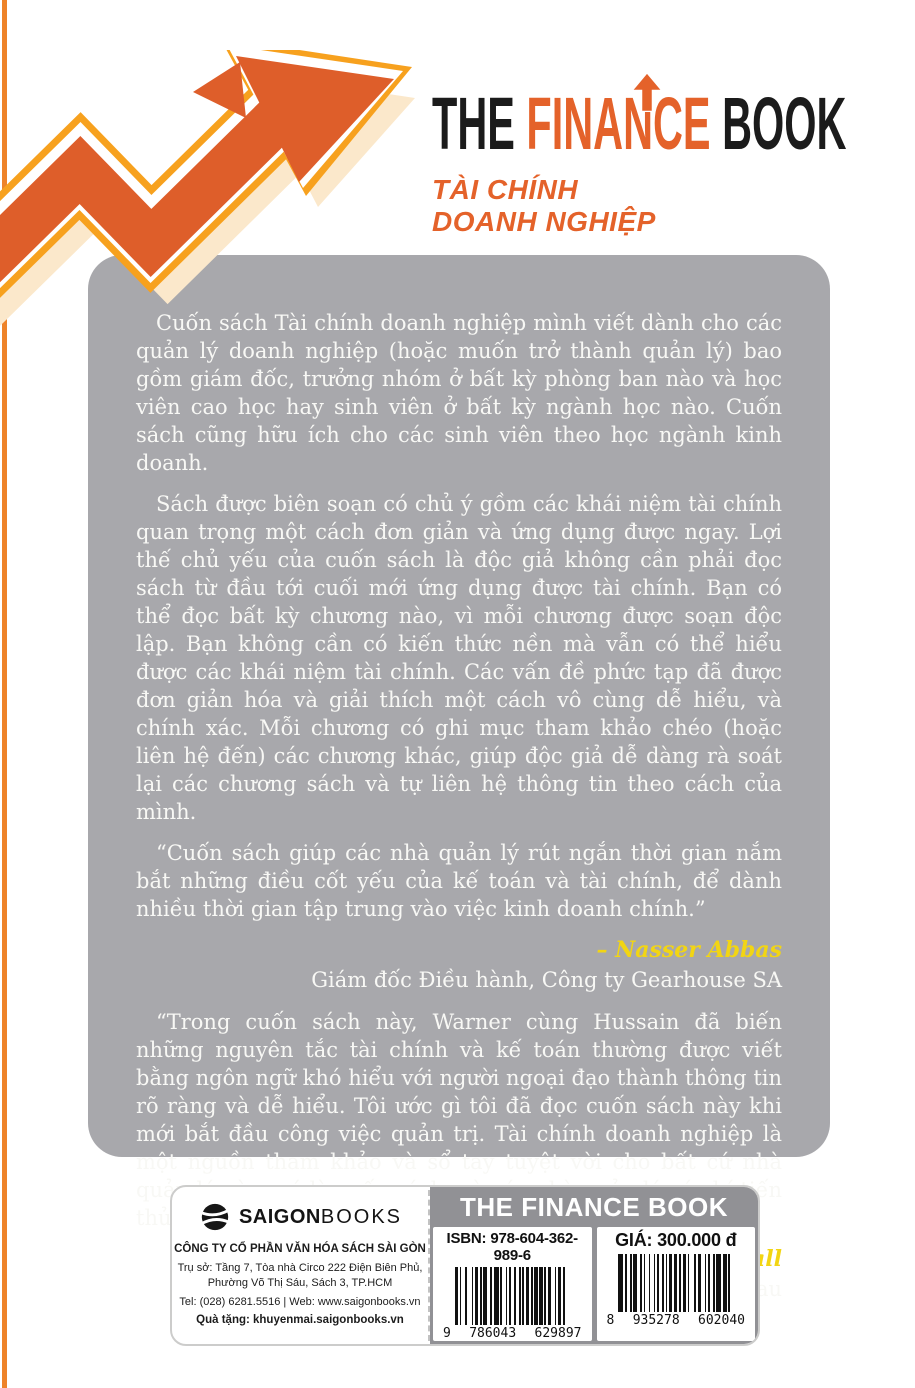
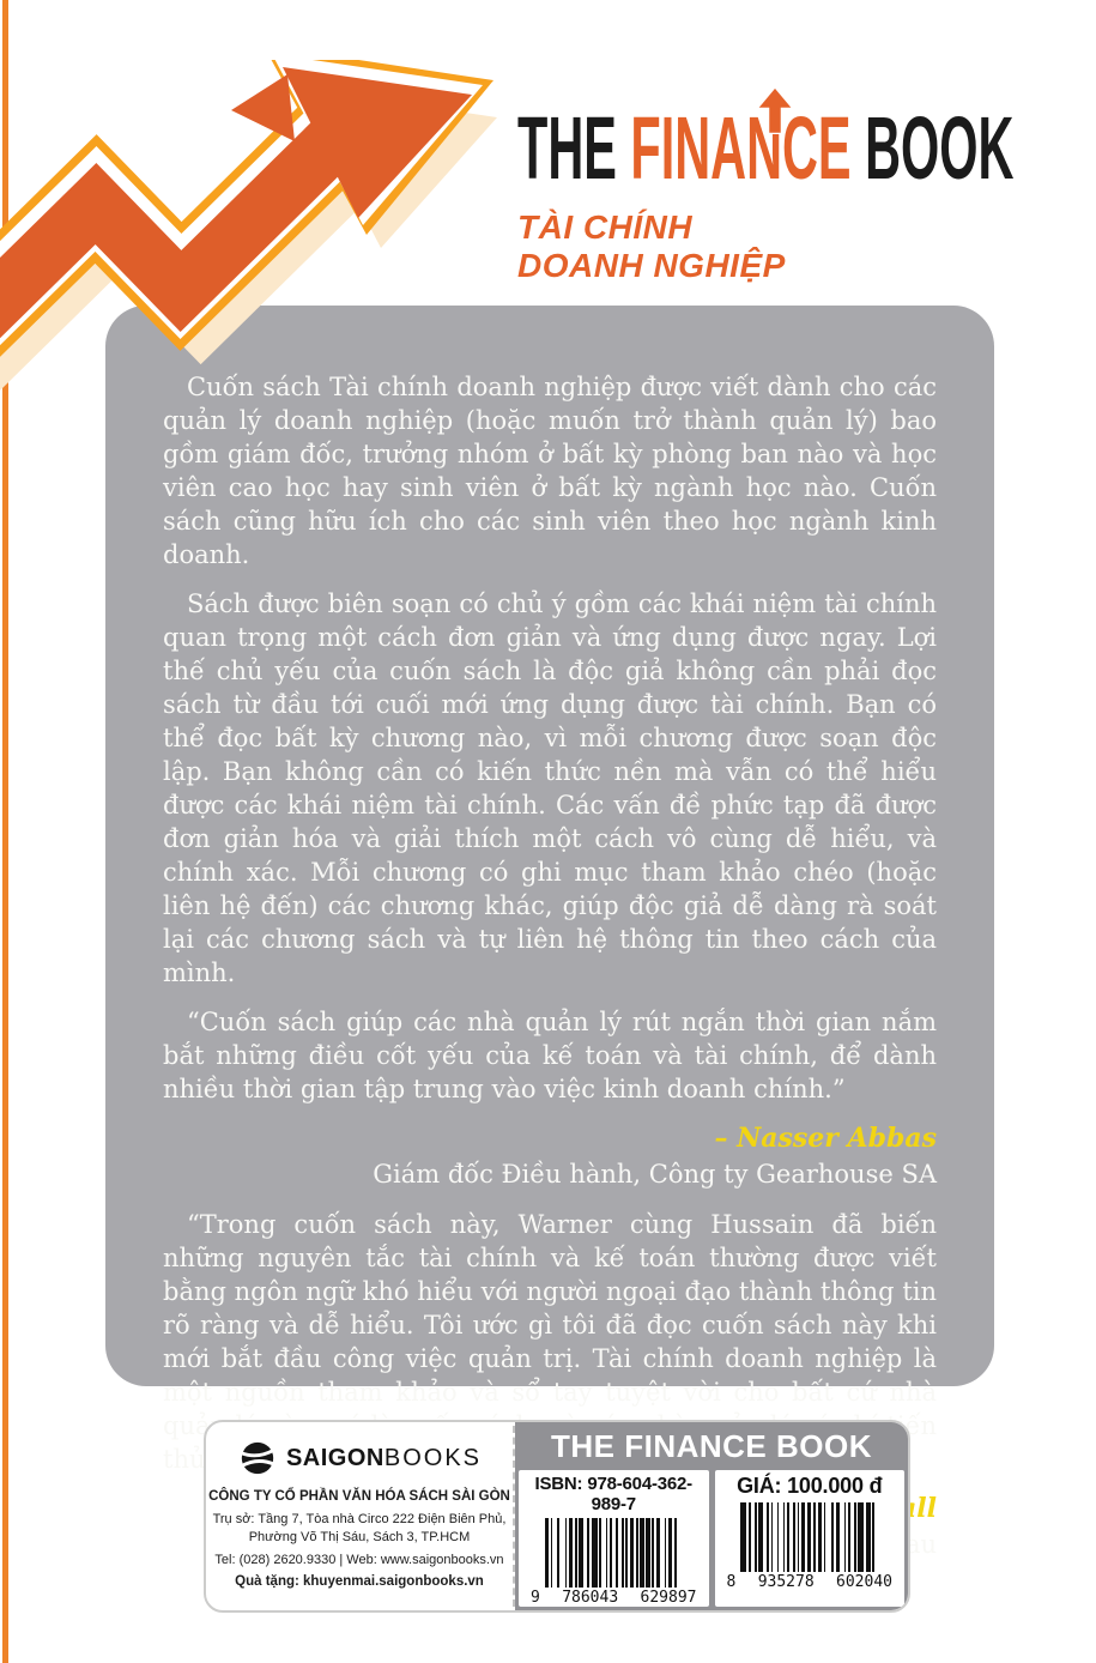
  THE FINANCE BOOK
  TÀI CHÍNH
  DOANH NGHIỆP
- Cuốn sách Tài chính doanh nghiệp mình viết dành cho các quản lý doanh nghiệp (hoặc muốn trở thành quản lý) bao gồm giám đốc, trưởng nhóm ở bất kỳ phòng ban nào và học viên cao học hay sinh viên ở bất kỳ ngành học nào. Cuốn sách cũng hữu ích cho các sinh viên theo học ngành kinh doanh.
+ Cuốn sách Tài chính doanh nghiệp được viết dành cho các quản lý doanh nghiệp (hoặc muốn trở thành quản lý) bao gồm giám đốc, trưởng nhóm ở bất kỳ phòng ban nào và học viên cao học hay sinh viên ở bất kỳ ngành học nào. Cuốn sách cũng hữu ích cho các sinh viên theo học ngành kinh doanh.
  Sách được biên soạn có chủ ý gồm các khái niệm tài chính quan trọng một cách đơn giản và ứng dụng được ngay. Lợi thế chủ yếu của cuốn sách là độc giả không cần phải đọc sách từ đầu tới cuối mới ứng dụng được tài chính. Bạn có thể đọc bất kỳ chương nào, vì mỗi chương được soạn độc lập. Bạn không cần có kiến thức nền mà vẫn có thể hiểu được các khái niệm tài chính. Các vấn đề phức tạp đã được đơn giản hóa và giải thích một cách vô cùng dễ hiểu, và chính xác. Mỗi chương có ghi mục tham khảo chéo (hoặc liên hệ đến) các chương khác, giúp độc giả dễ dàng rà soát lại các chương sách và tự liên hệ thông tin theo cách của mình.
  “Cuốn sách giúp các nhà quản lý rút ngắn thời gian nắm bắt những điều cốt yếu của kế toán và tài chính, để dành nhiều thời gian tập trung vào việc kinh doanh chính.”
  – Nasser Abbas
  Giám đốc Điều hành, Công ty Gearhouse SA
  “Trong cuốn sách này, Warner cùng Hussain đã biến những nguyên tắc tài chính và kế toán thường được viết bằng ngôn ngữ khó hiểu với người ngoại đạo thành thông tin rõ ràng và dễ hiểu. Tôi ước gì tôi đã đọc cuốn sách này khi mới bắt đầu công việc quản trị. Tài chính doanh nghiệp là một nguồn tham khảo và sổ tay tuyệt vời cho bất cứ nhà quảến thủ
  SAIGONBOOKS
  CÔNG TY CỔ PHẦN VĂN HÓA SÁCH SÀI GÒN
  Trụ sở: Tầng 7, Tòa nhà Circo 222 Điện Biên Phủ,
  Phường Võ Thị Sáu, Sách 3, TP.HCM
- Tel: (028) 6281.5516 | Web: www.saigonbooks.vn
+ Tel: (028) 2620.9330 | Web: www.saigonbooks.vn
  Quà tặng: khuyenmai.saigonbooks.vn
  THE FINANCE BOOK
- ISBN: 978-604-362-989-6
+ ISBN: 978-604-362-989-7
  9
  786043
  629897
- GIÁ: 300.000 đ
+ GIÁ: 100.000 đ
  8
  935278
  602040
